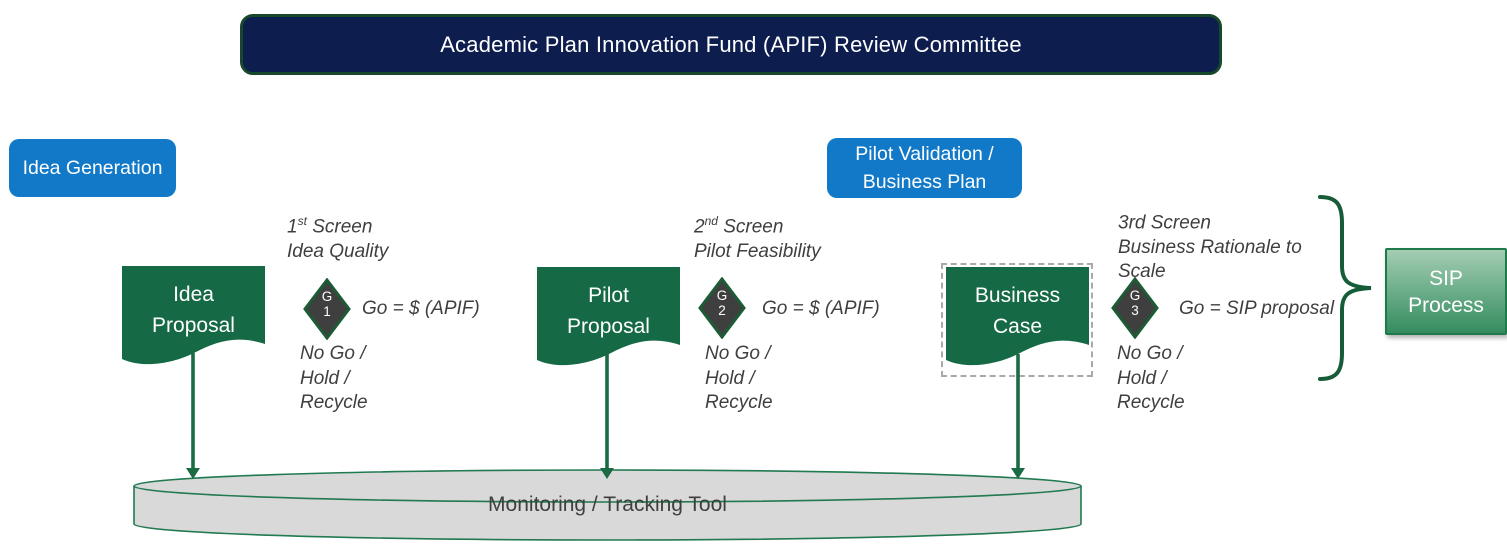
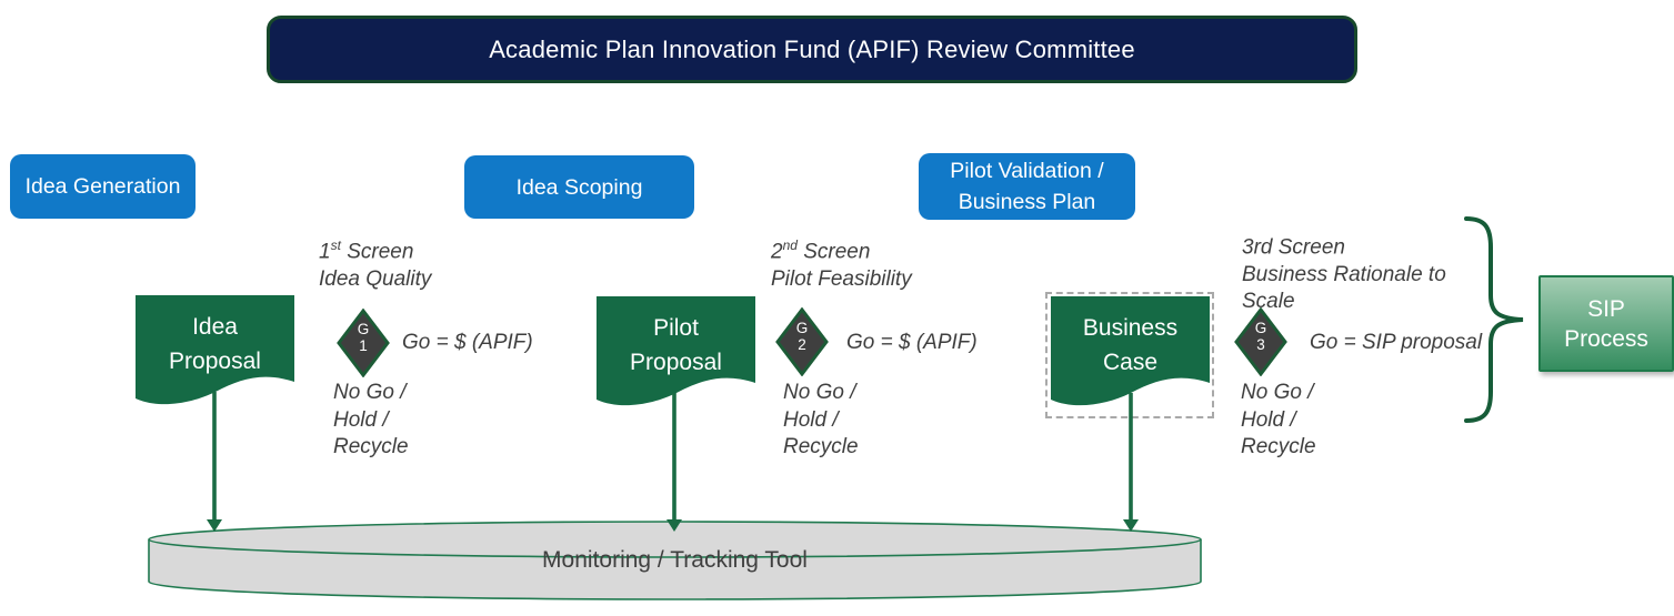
  Academic Plan Innovation Fund (APIF) Review Committee
  Idea Generation
+ Idea Scoping
  Pilot Validation /
  Business Plan
  Idea
  Proposal
  Pilot
  Proposal
  Business
  Case
  G
  1
  G
  2
  G
  3
  1st Screen
  Idea Quality
  2nd Screen
  Pilot Feasibility
  3rd Screen
  Business Rationale to
  Scale
  Go = $ (APIF)
  Go = $ (APIF)
  Go = SIP proposal
  No Go /
  Hold /
  Recycle
  No Go /
  Hold /
  Recycle
  No Go /
  Hold /
  Recycle
  SIP
  Process
  Monitoring / Tracking Tool
